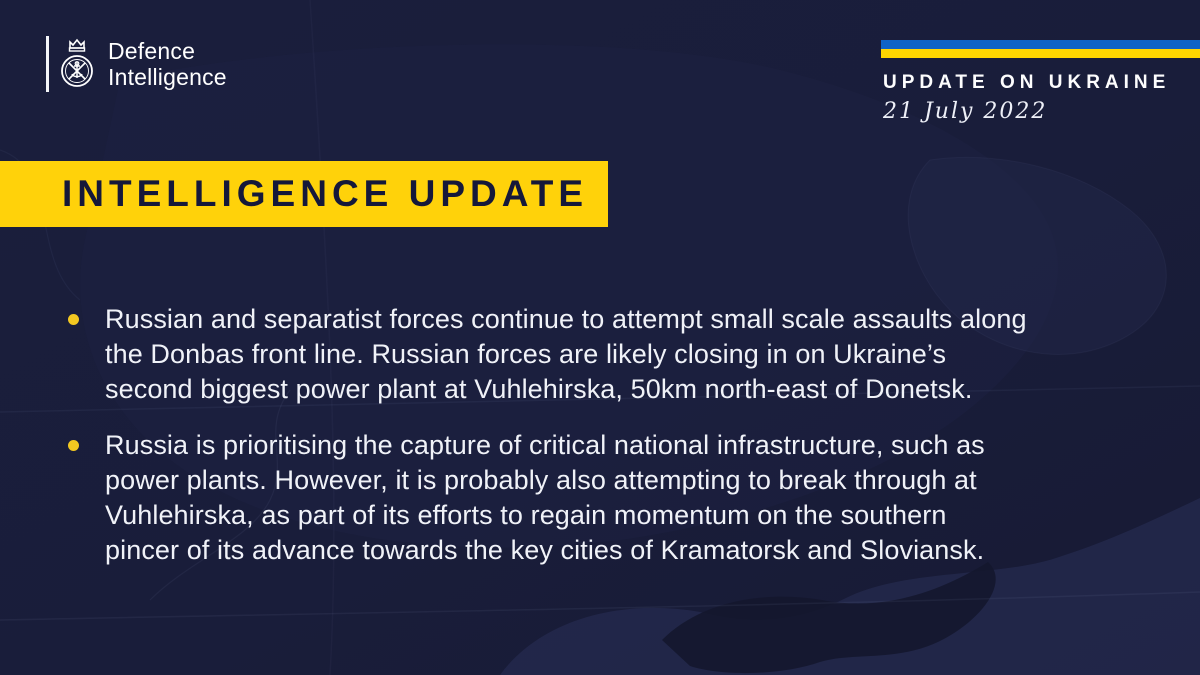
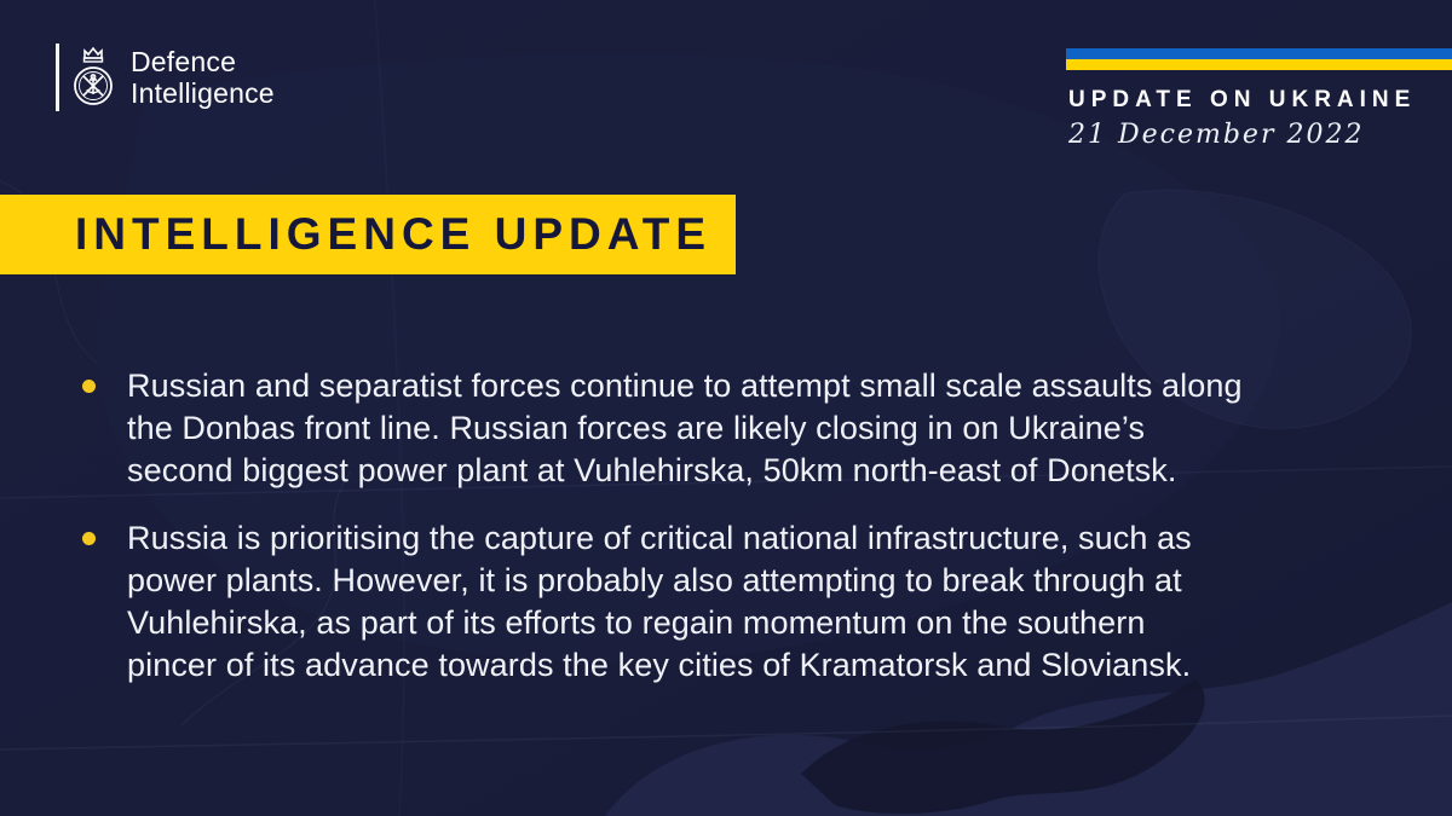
  Defence
  Intelligence
  UPDATE ON UKRAINE
- 21 July 2022
+ 21 December 2022
  INTELLIGENCE UPDATE
  Russian and separatist forces continue to attempt small scale assaults along
  the Donbas front line. Russian forces are likely closing in on Ukraine’s
  second biggest power plant at Vuhlehirska, 50km north-east of Donetsk.
  Russia is prioritising the capture of critical national infrastructure, such as
  power plants. However, it is probably also attempting to break through at
  Vuhlehirska, as part of its efforts to regain momentum on the southern
  pincer of its advance towards the key cities of Kramatorsk and Sloviansk.
